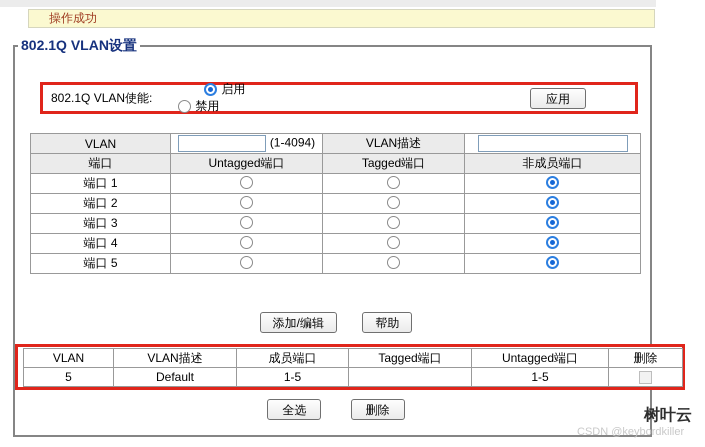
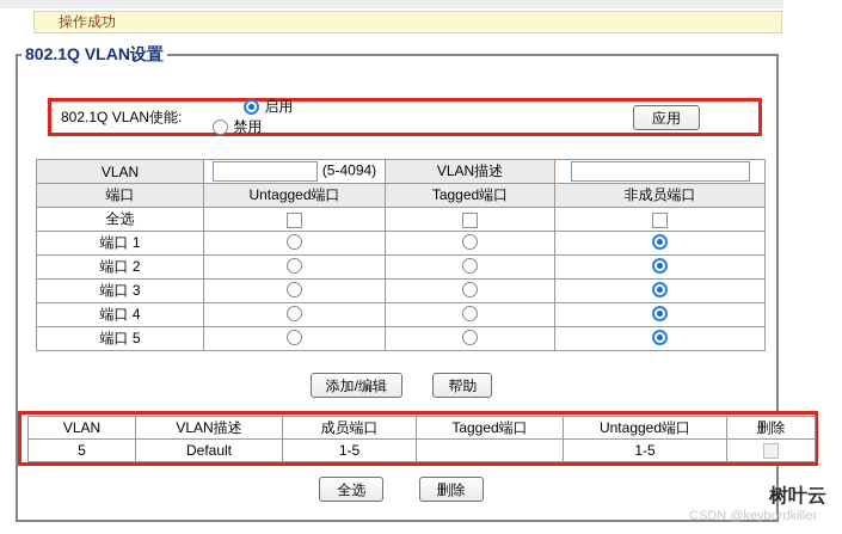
  操作成功
  802.1Q VLAN设置
  802.1Q VLAN使能:
  启用
  禁用
  应用
- VLAN	(1-4094)	VLAN描述
+ VLAN	(5-4094)	VLAN描述
  端口	Untagged端口	Tagged端口	非成员端口
+ 全选
  端口 1
  端口 2
  端口 3
  端口 4
  端口 5
  添加/编辑 帮助
  VLAN	VLAN描述	成员端口	Tagged端口	Untagged端口	删除
  5	Default	1-5		1-5
  全选 删除
  树叶云
  CSDN @keybordkiller
